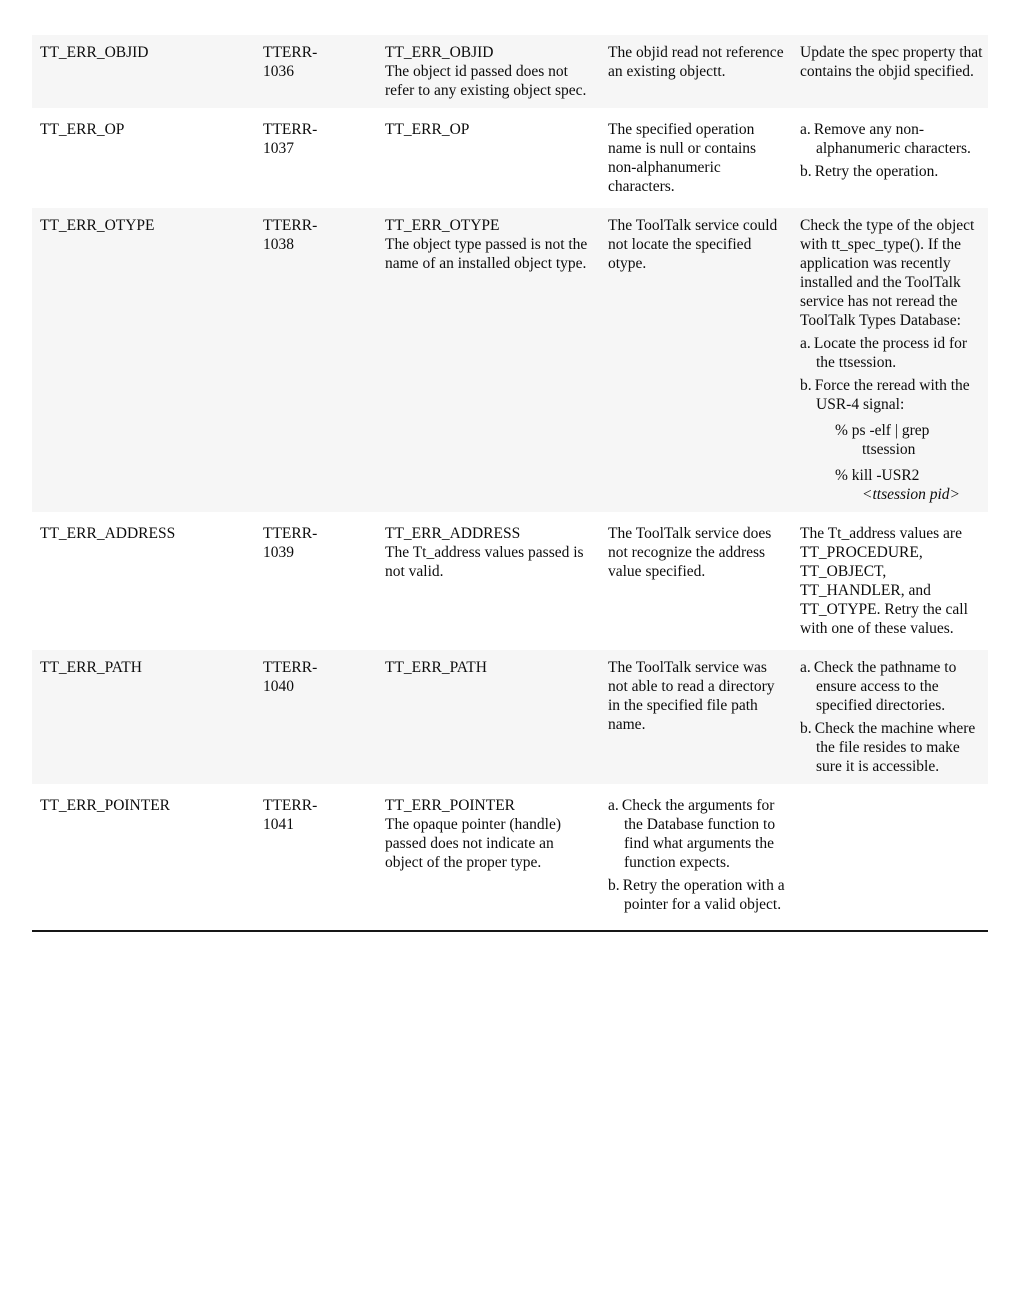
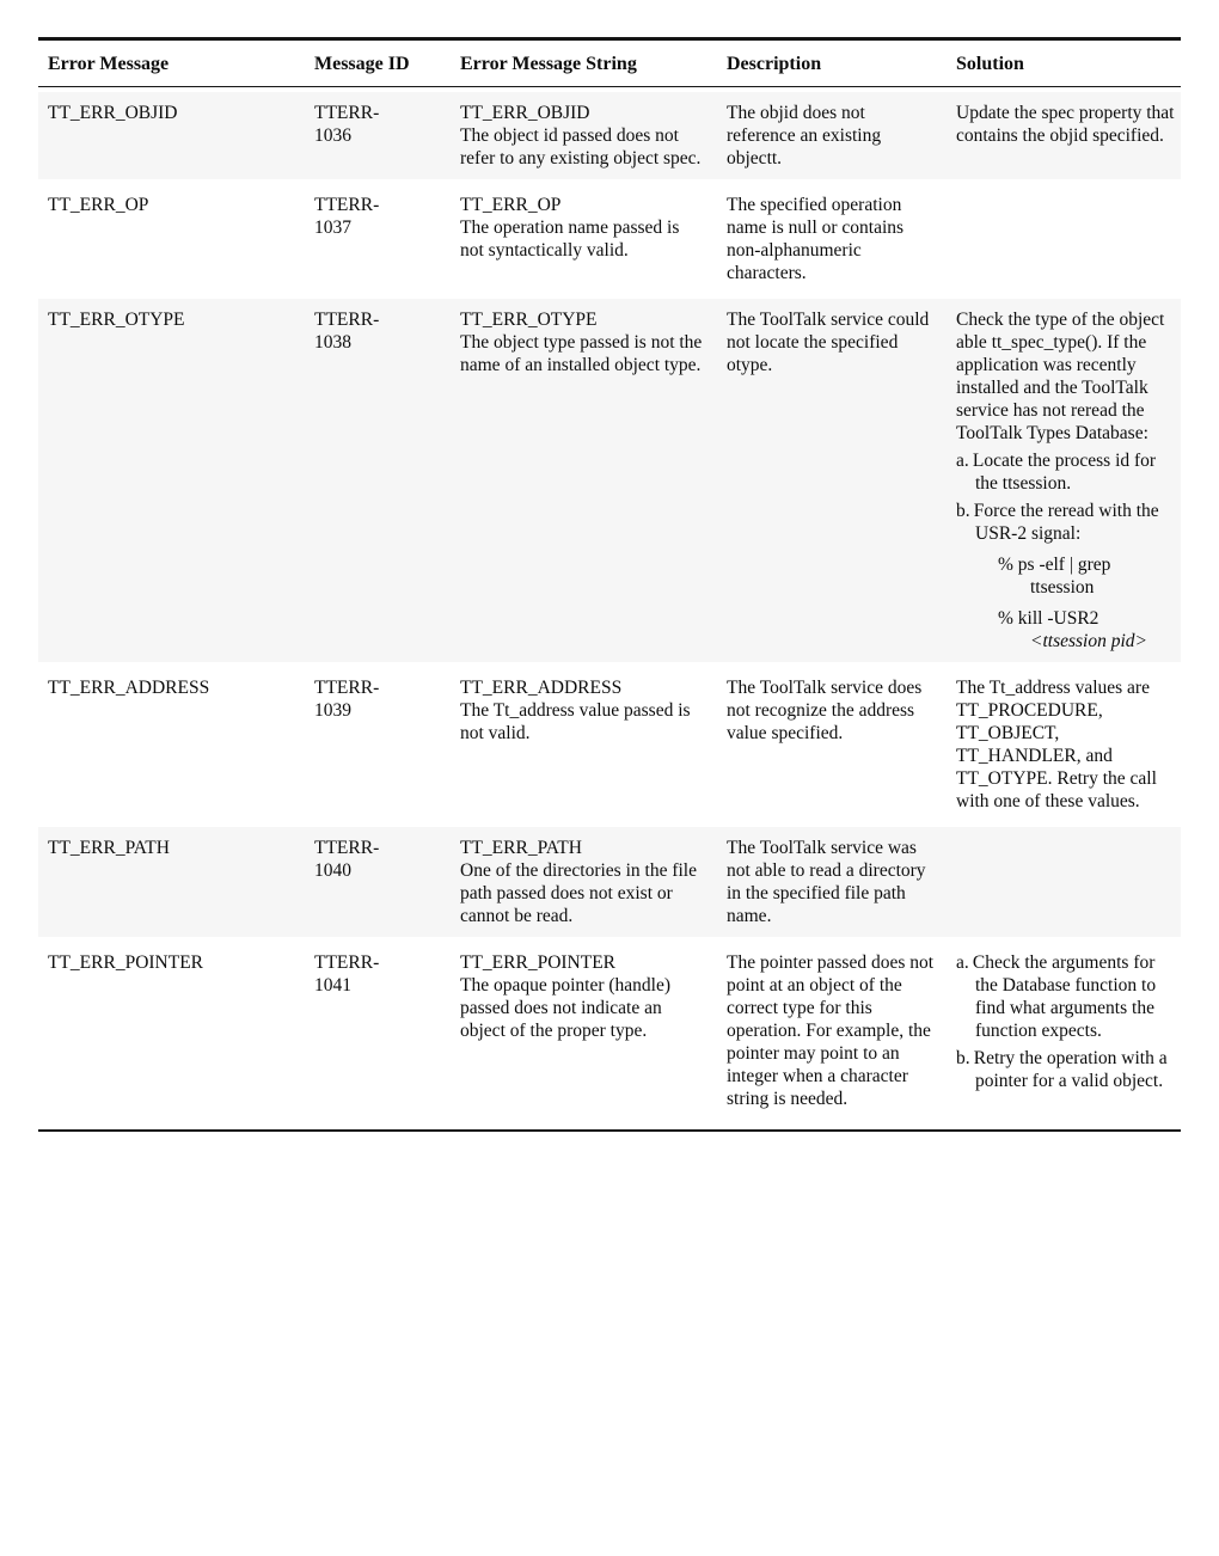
+ Error Message
+ Message ID
+ Error Message String
+ Description
+ Solution
  TT_ERR_OBJID
  TTERR-
  1036
  TT_ERR_OBJID
  The object id passed does not refer to any existing object spec.
- The objid read not reference an existing objectt.
+ The objid does not reference an existing objectt.
  Update the spec property that contains the objid specified.
  TT_ERR_OP
  TTERR-
  1037
  TT_ERR_OP
+ The operation name passed is not syntactically valid.
  The specified operation name is null or contains non-alphanumeric characters.
- a. Remove any non-alphanumeric characters.
- b. Retry the operation.
  TT_ERR_OTYPE
  TTERR-
  1038
  TT_ERR_OTYPE
  The object type passed is not the name of an installed object type.
  The ToolTalk service could not locate the specified otype.
- Check the type of the object with tt_spec_type(). If the application was recently installed and the ToolTalk service has not reread the ToolTalk Types Database:
+ Check the type of the object able tt_spec_type(). If the application was recently installed and the ToolTalk service has not reread the ToolTalk Types Database:
  a. Locate the process id for the ttsession.
- b. Force the reread with the USR-4 signal:
+ b. Force the reread with the USR-2 signal:
  % ps -elf | grep ttsession
  % kill -USR2 <ttsession pid>
  TT_ERR_ADDRESS
  TTERR-
  1039
  TT_ERR_ADDRESS
- The Tt_address values passed is not valid.
+ The Tt_address value passed is not valid.
  The ToolTalk service does not recognize the address value specified.
  The Tt_address values are TT_PROCEDURE, TT_OBJECT, TT_HANDLER, and TT_OTYPE. Retry the call with one of these values.
  TT_ERR_PATH
  TTERR-
  1040
  TT_ERR_PATH
+ One of the directories in the file path passed does not exist or cannot be read.
  The ToolTalk service was not able to read a directory in the specified file path name.
- a. Check the pathname to ensure access to the specified directories.
- b. Check the machine where the file resides to make sure it is accessible.
  TT_ERR_POINTER
  TTERR-
  1041
  TT_ERR_POINTER
  The opaque pointer (handle) passed does not indicate an object of the proper type.
+ The pointer passed does not point at an object of the correct type for this operation. For example, the pointer may point to an integer when a character string is needed.
  a. Check the arguments for the Database function to find what arguments the function expects.
  b. Retry the operation with a pointer for a valid object.
